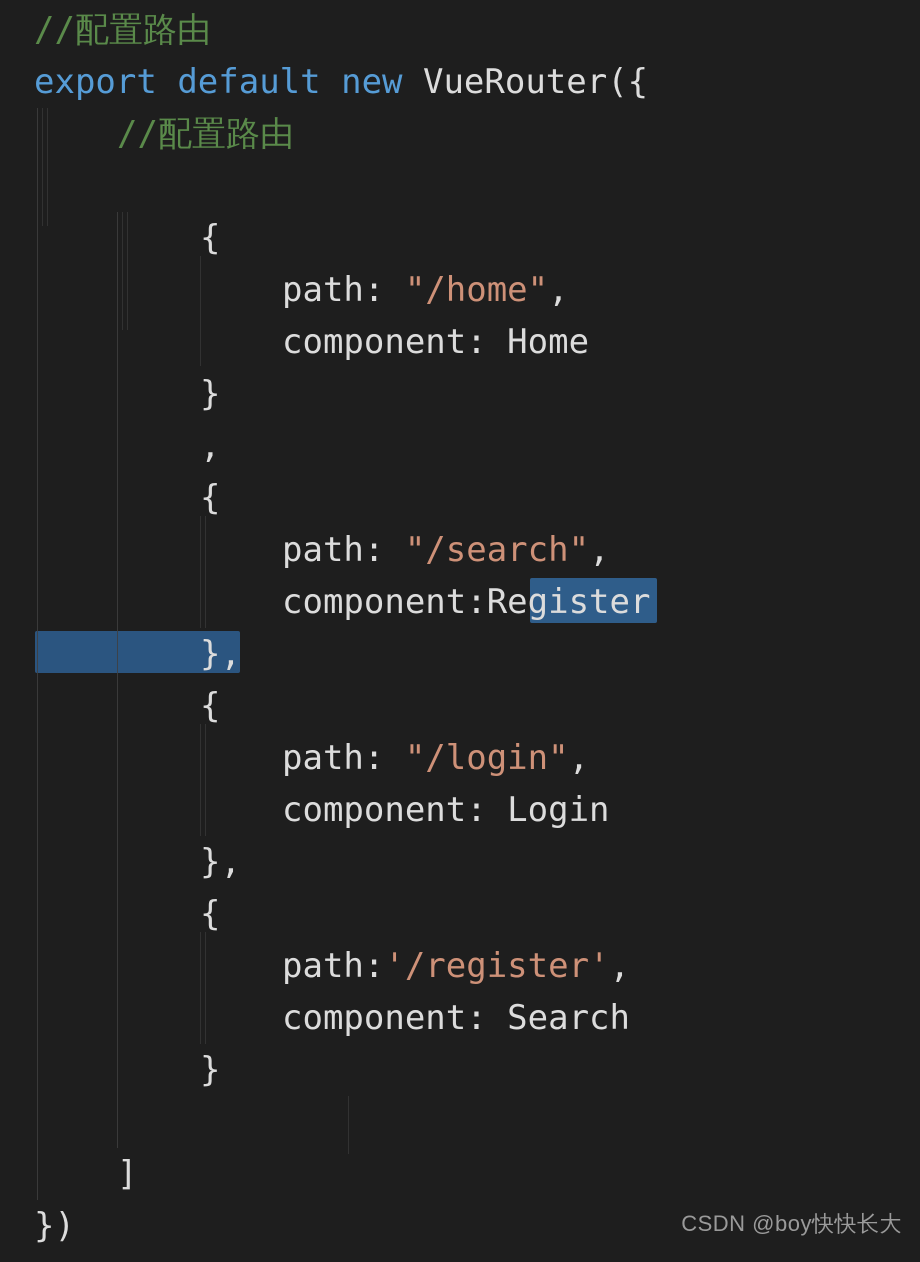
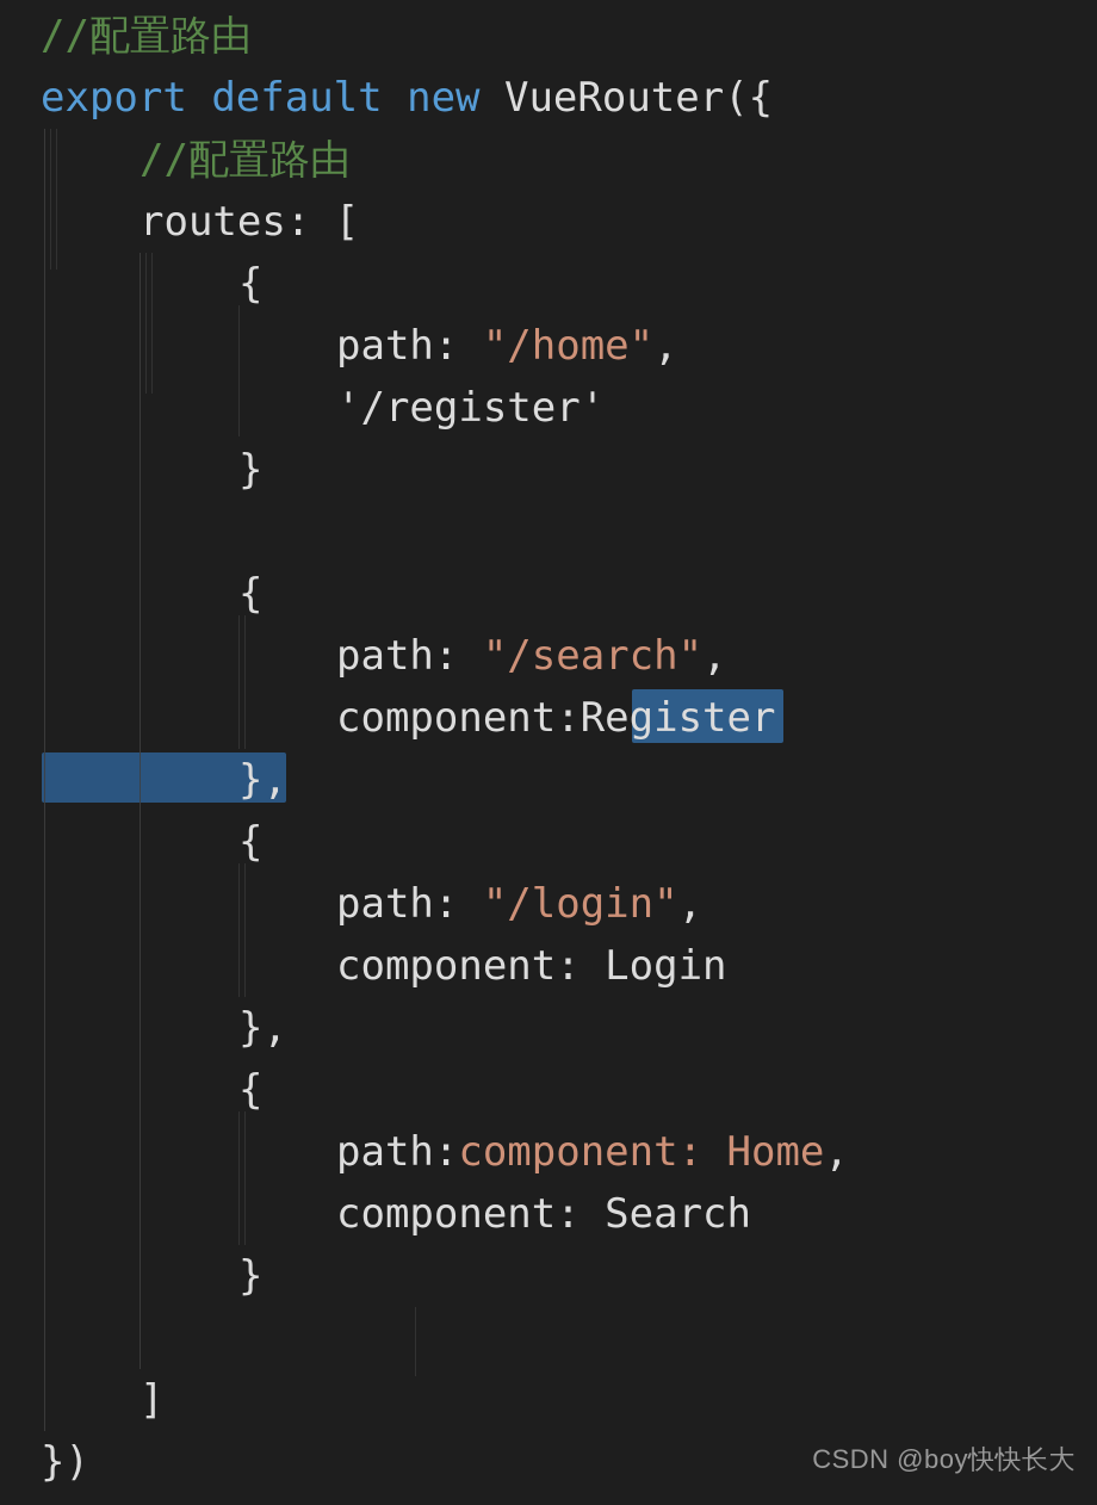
  //配置路由
  export default new VueRouter({
  //配置路由
+ routes: [
  {
  path: "/home",
- component: Home
+ '/register'
  }
- ,
  {
  path: "/search",
  component:Register
  },
  {
  path: "/login",
  component: Login
  },
  {
- path:'/register',
+ path:component: Home,
  component: Search
  }
  ]
  })
  CSDN @boy快快长大
